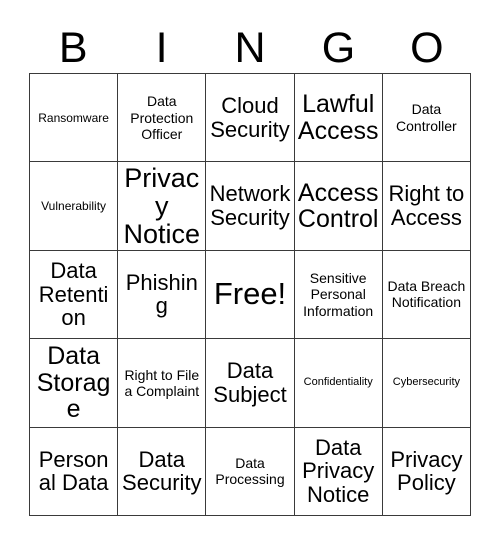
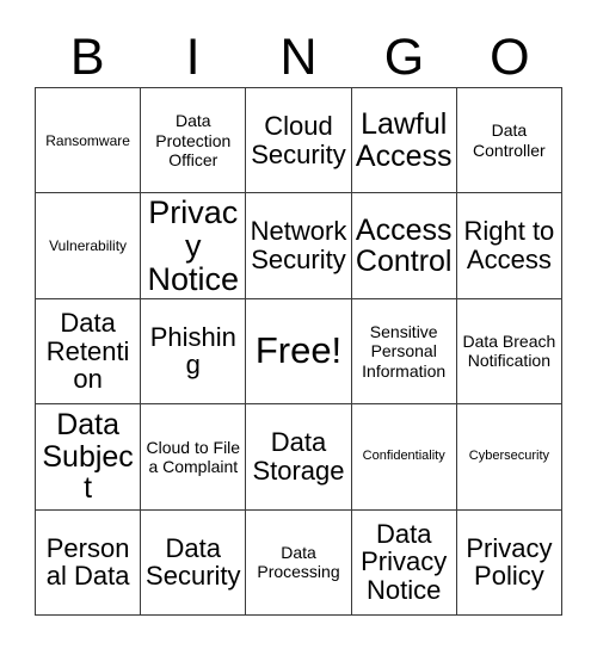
  B
  I
  N
  G
  O
  Ransomware
  Data Protection Officer
  Cloud Security
  Lawful Access
  Data Controller
  Vulnerability
  Privacy Notice
  Network Security
  Access Control
  Right to Access
  Data Retention
  Phishing
  Free!
  Sensitive Personal Information
  Data Breach Notification
- Data Storage
+ Data Subject
- Right to File a Complaint
+ Cloud to File a Complaint
- Data Subject
+ Data Storage
  Confidentiality
  Cybersecurity
  Personal Data
  Data Security
  Data Processing
  Data Privacy Notice
  Privacy Policy
